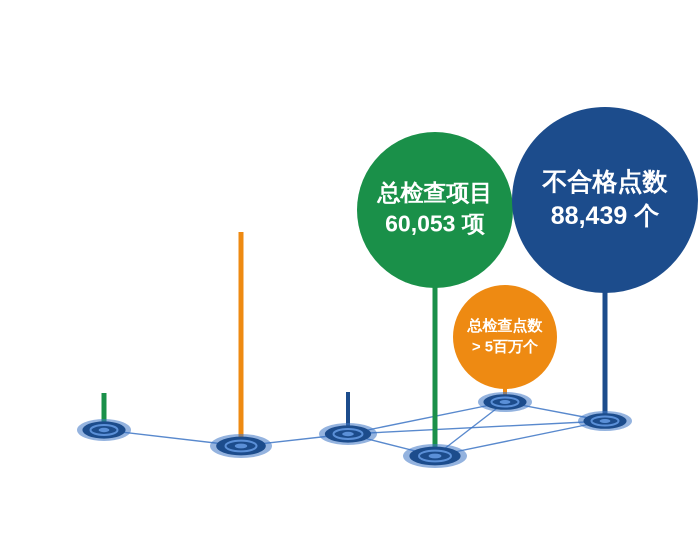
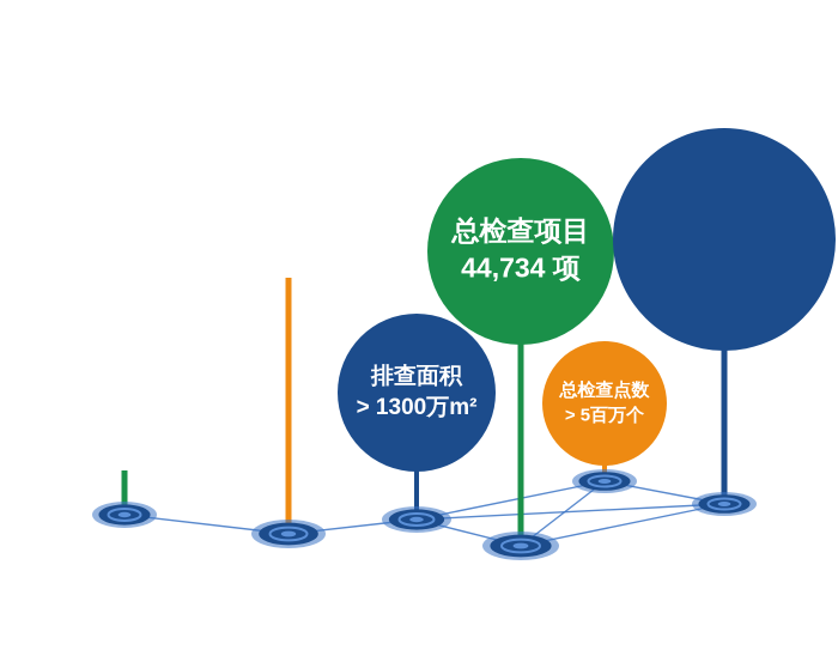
+ 排查面积 > 1300万m²
- 总检查项目 60,053 项
+ 总检查项目 44,734 项
  总检查点数 > 5百万个
- 不合格点数 88,439 个
